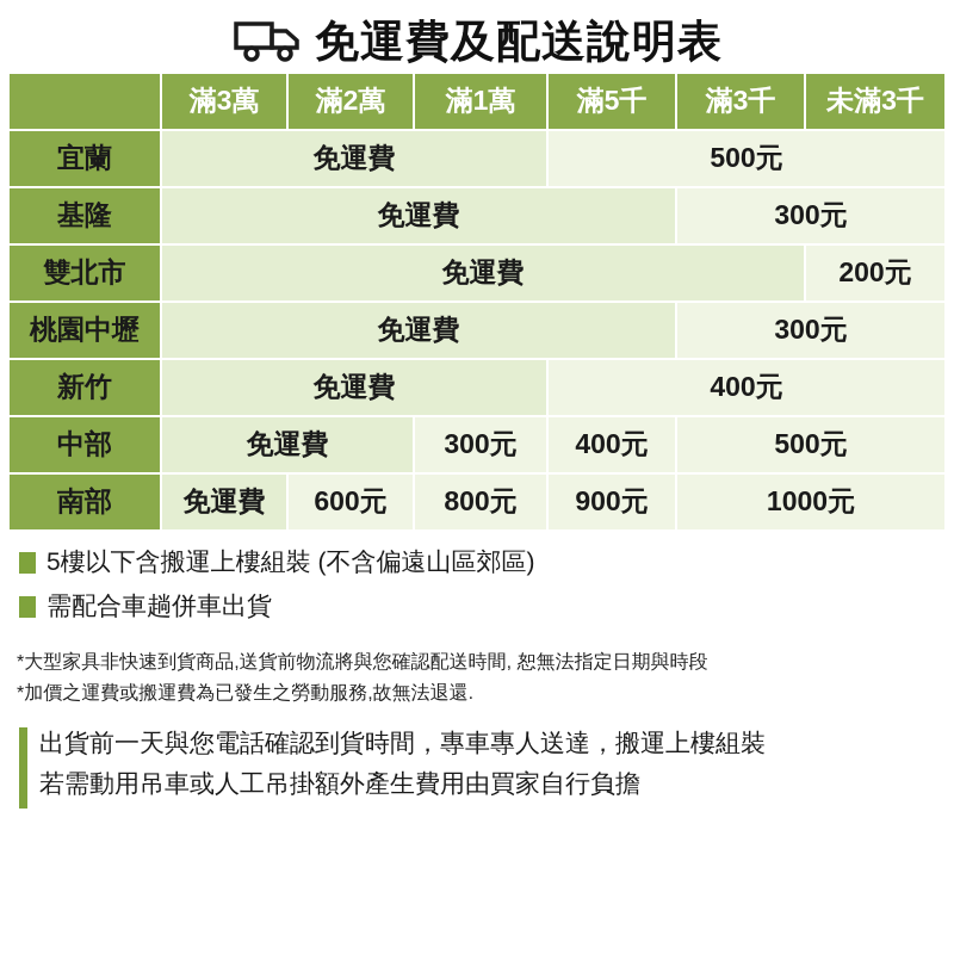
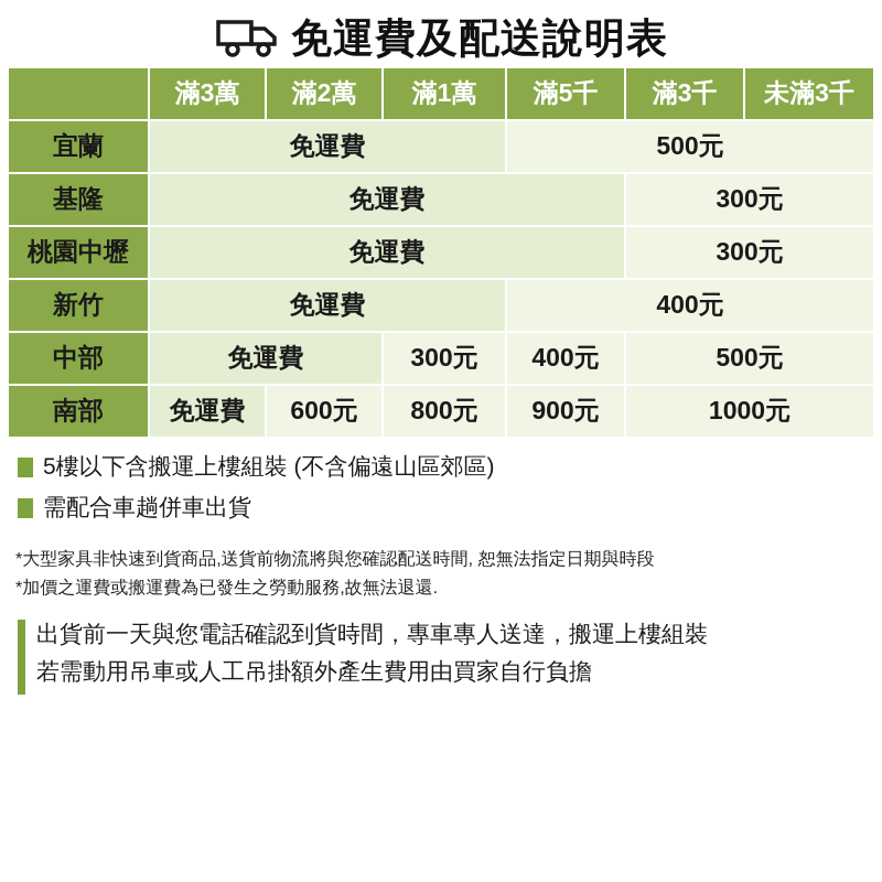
  免運費及配送說明表
  	滿3萬	滿2萬	滿1萬	滿5千	滿3千	未滿3千
  宜蘭	免運費	500元
  基隆	免運費	300元
- 雙北市	免運費	200元
  桃園中壢	免運費	300元
  新竹	免運費	400元
  中部	免運費	300元	400元	500元
  南部	免運費	600元	800元	900元	1000元
  5樓以下含搬運上樓組裝 (不含偏遠山區郊區)
  需配合車趟併車出貨
  *大型家具非快速到貨商品,送貨前物流將與您確認配送時間, 恕無法指定日期與時段
  *加價之運費或搬運費為已發生之勞動服務,故無法退還.
  出貨前一天與您電話確認到貨時間，專車專人送達，搬運上樓組裝
  若需動用吊車或人工吊掛額外產生費用由買家自行負擔
